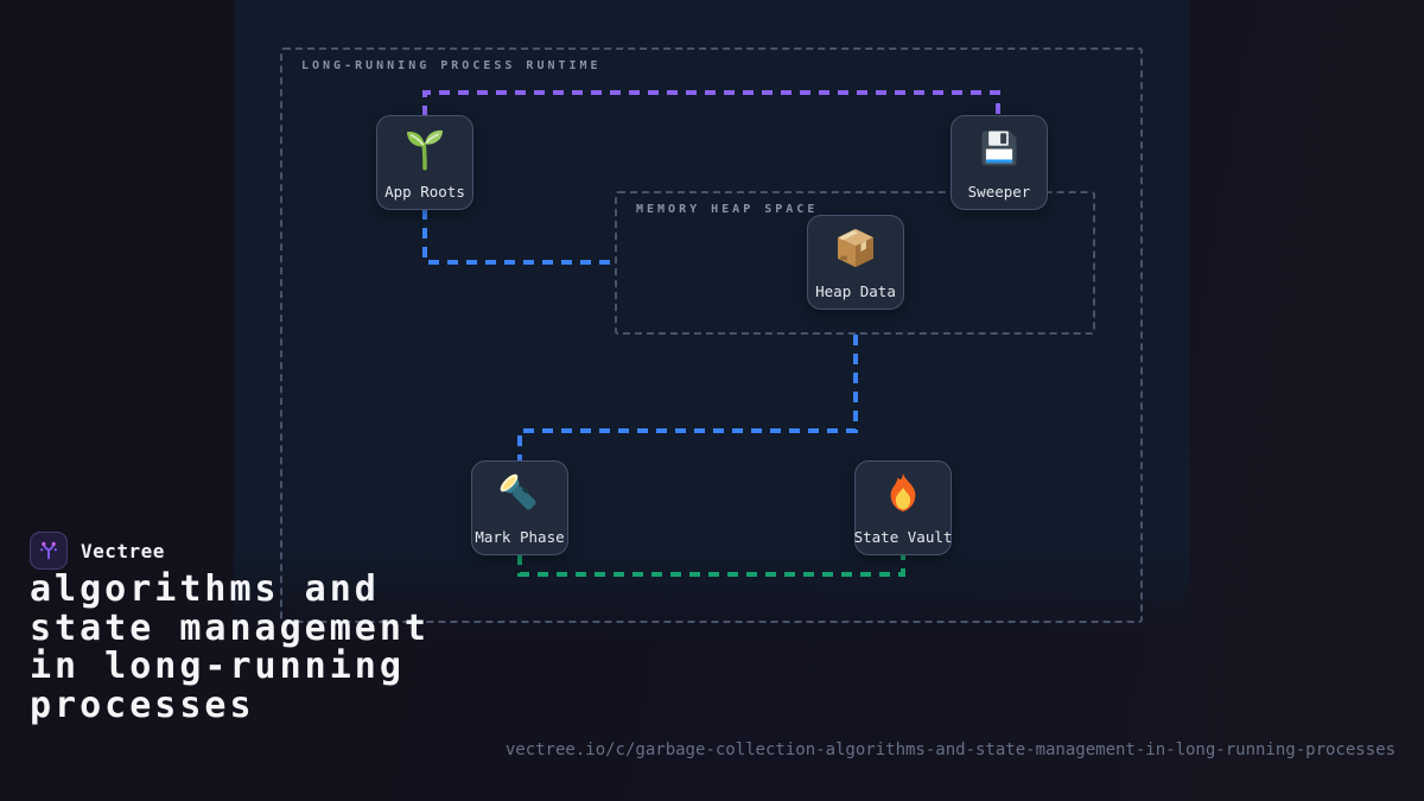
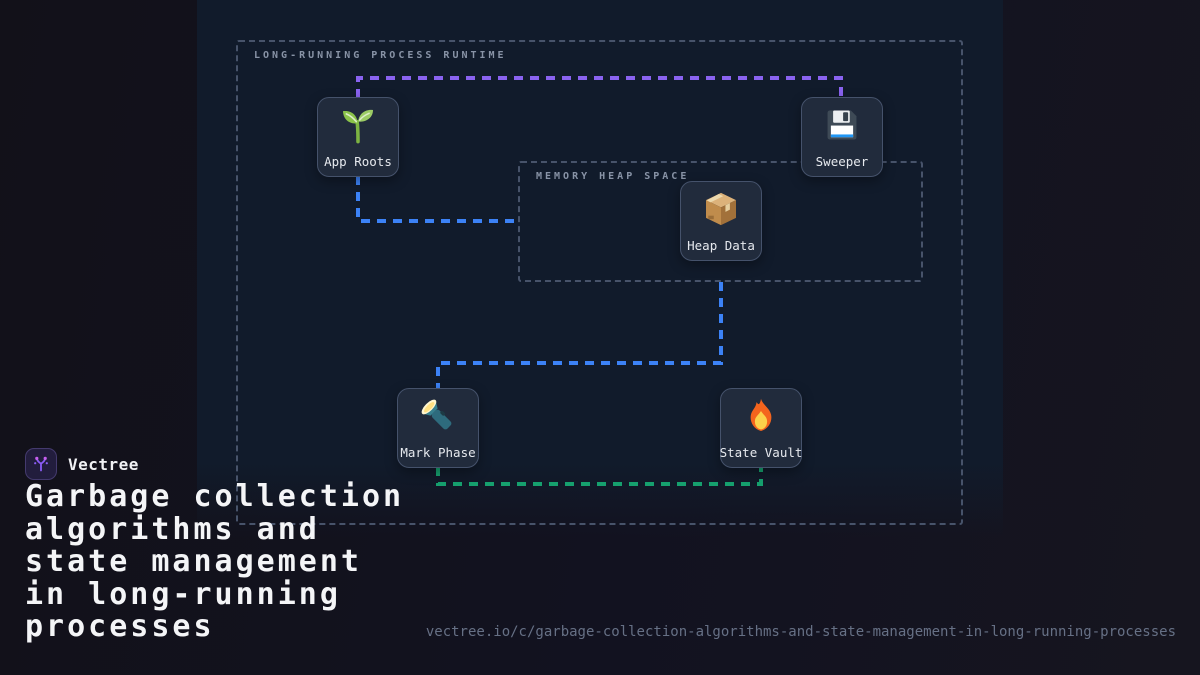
  LONG-RUNNING PROCESS RUNTIME
  MEMORY HEAP SPACE
  App Roots
  Sweeper
  Heap Data
  Mark Phase
  State Vault
  Vectree
+ Garbage collection
  algorithms and
  state management
  in long-running
  processes
  vectree.io/c/garbage-collection-algorithms-and-state-management-in-long-running-processes
